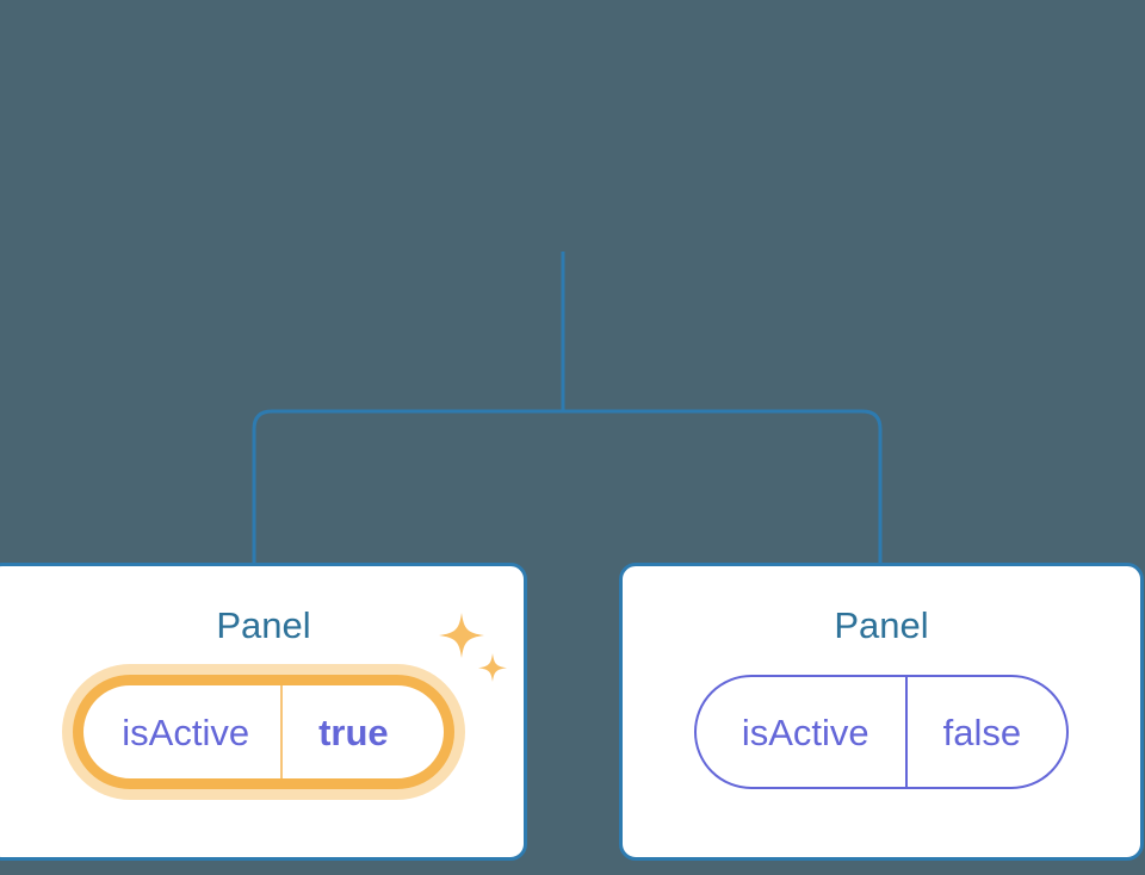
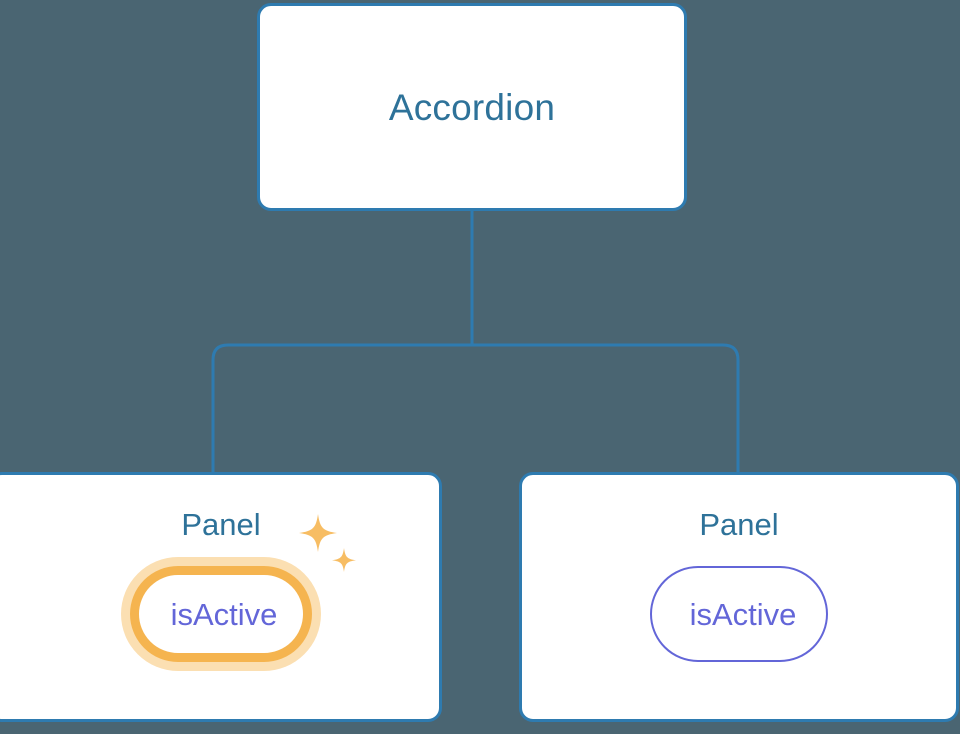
+ Accordion
  Panel
  isActive
- true
  Panel
  isActive
- false
